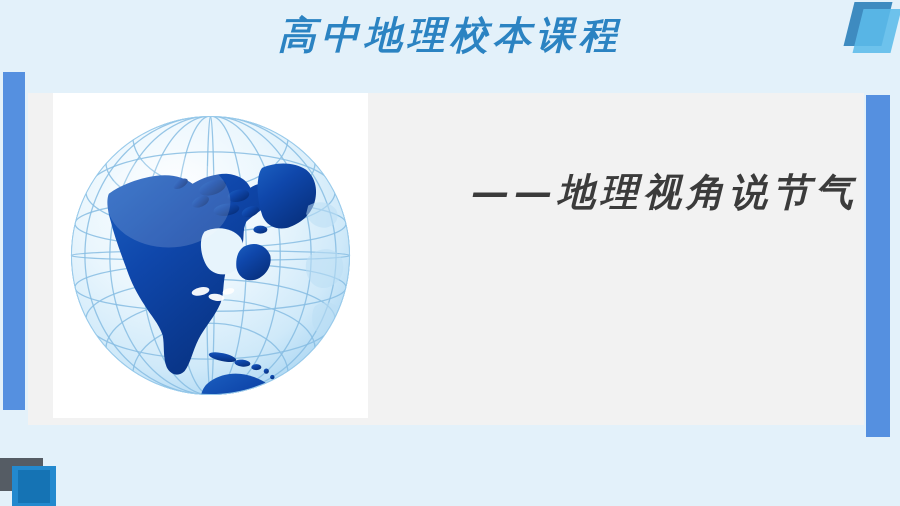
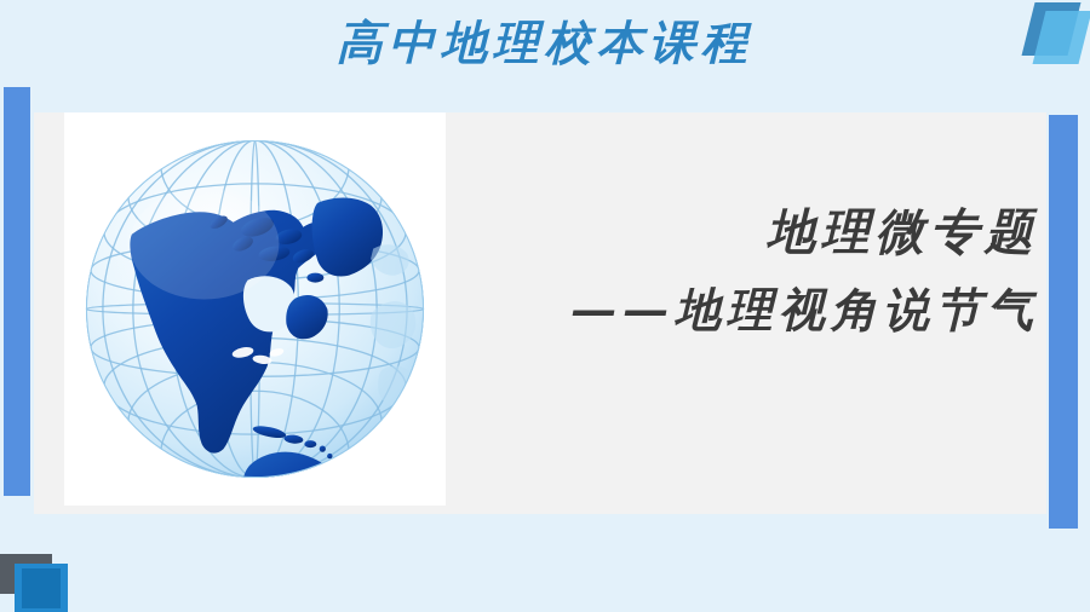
  高中地理校本课程
+ 地理微专题
  ——地理视角说节气
